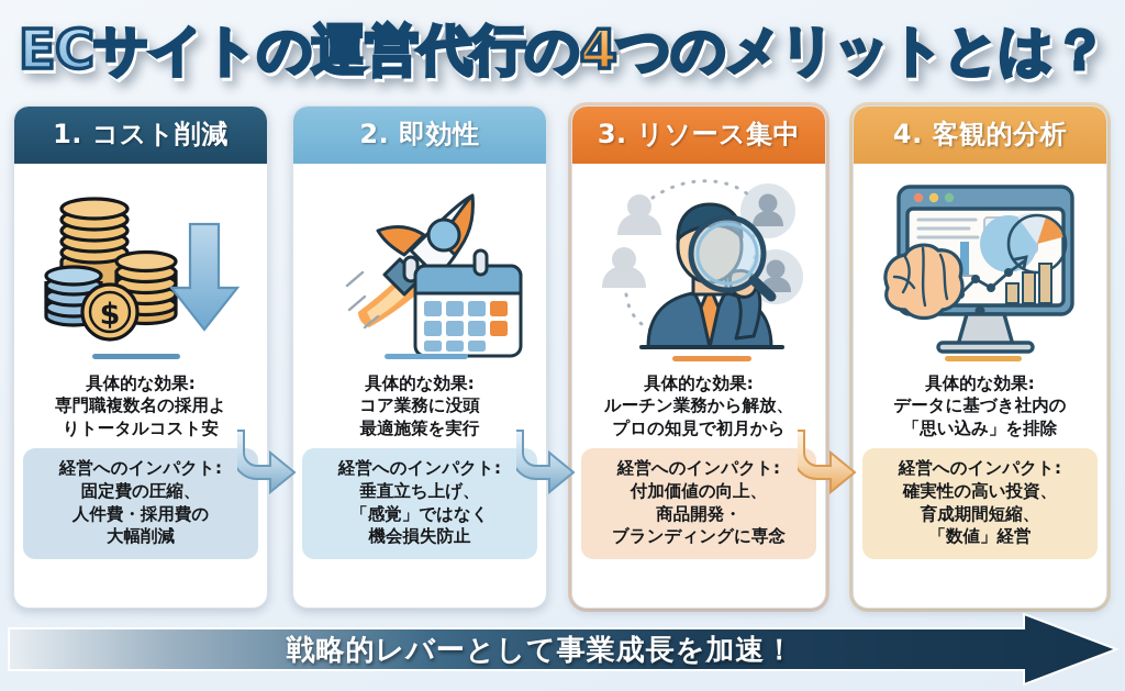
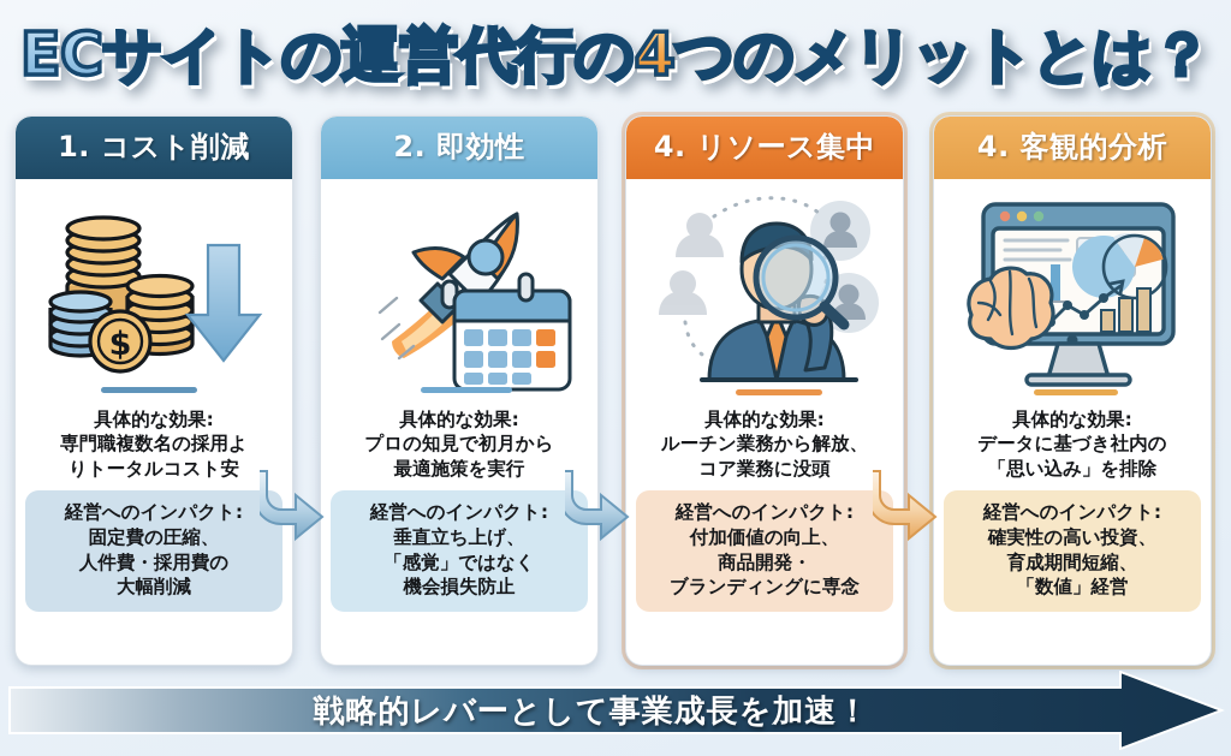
  ECサイトの運営代行の4つのメリットとは？
  1. コスト削減
  $
  具体的な効果:
  専門職複数名の採用よ
  りトータルコスト安
  経営へのインパクト:
  固定費の圧縮、
  人件費・採用費の
  大幅削減
  2. 即効性
  具体的な効果:
- コア業務に没頭
+ プロの知見で初月から
  最適施策を実行
  経営へのインパクト:
  垂直立ち上げ、
  「感覚」ではなく
  機会損失防止
- 3. リソース集中
+ 4. リソース集中
  具体的な効果:
  ルーチン業務から解放、
- プロの知見で初月から
+ コア業務に没頭
  経営へのインパクト:
  付加価値の向上、
  商品開発・
  ブランディングに専念
  4. 客観的分析
  具体的な効果:
  データに基づき社内の
  「思い込み」を排除
  経営へのインパクト:
  確実性の高い投資、
  育成期間短縮、
  「数値」経営
  戦略的レバーとして事業成長を加速！
